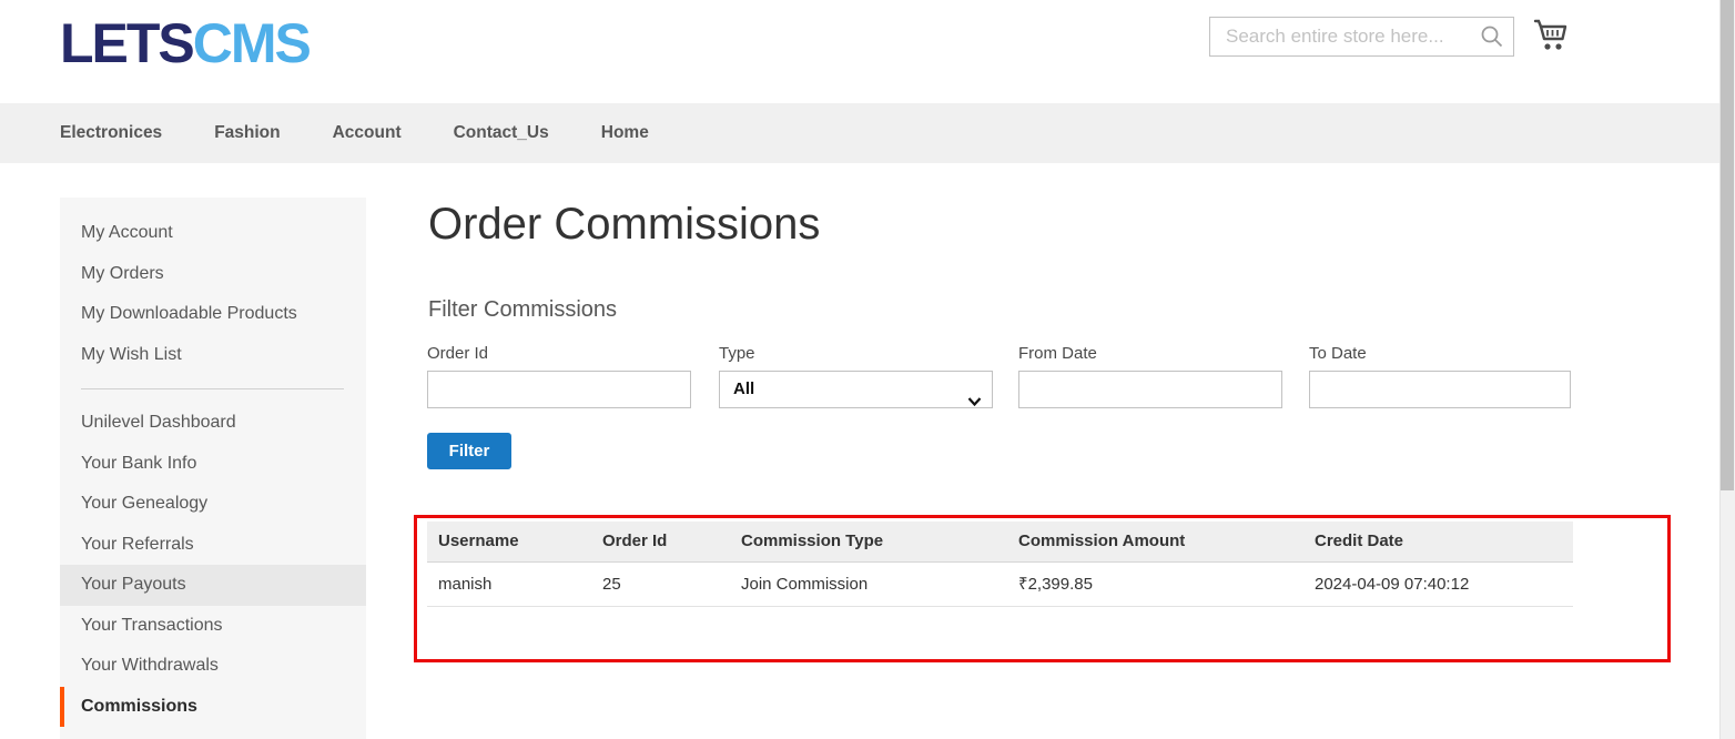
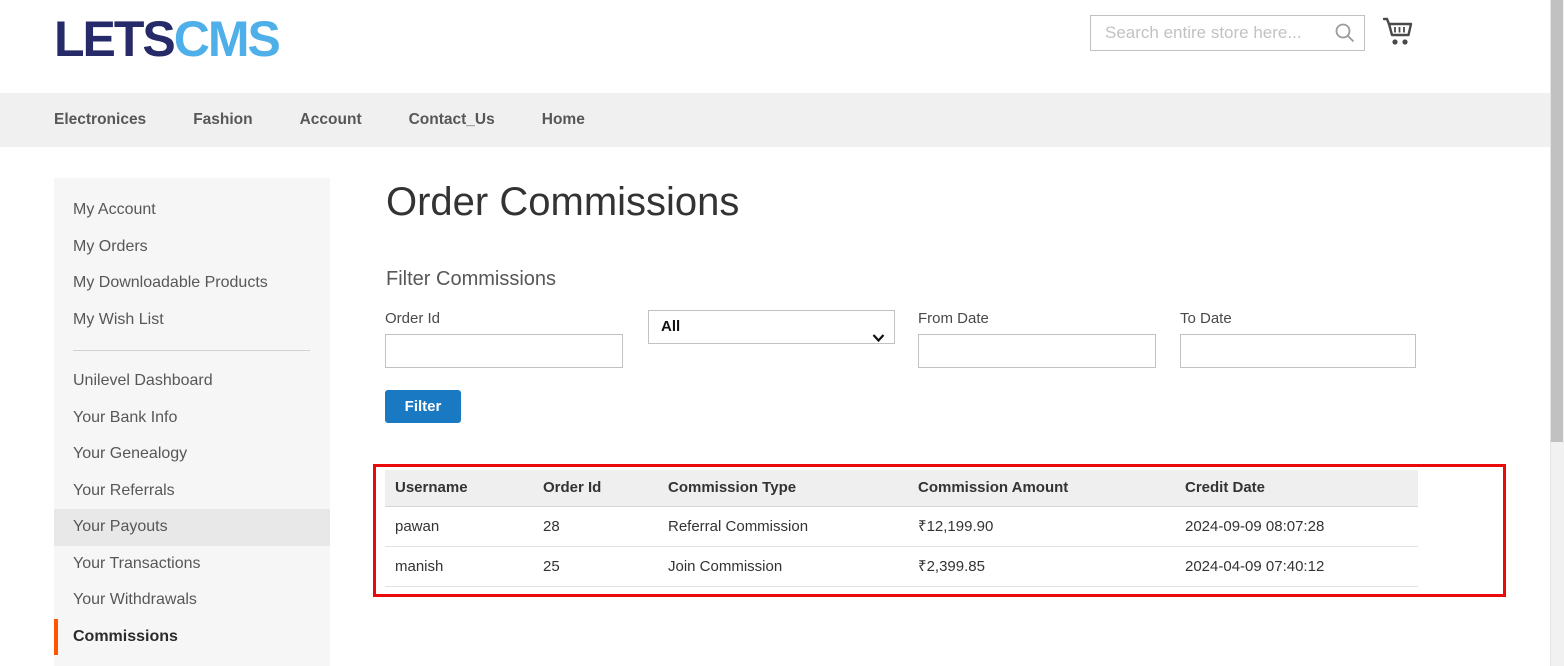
  LETSCMS
  Search entire store here...
  Electronices
  Fashion
  Account
  Contact_Us
  Home
  My Account
  My Orders
  My Downloadable Products
  My Wish List
  Unilevel Dashboard
  Your Bank Info
  Your Genealogy
  Your Referrals
  Your Payouts
  Your Transactions
  Your Withdrawals
  Commissions
  Order Commissions
  Filter Commissions
  Order Id
- Type
  All
  From Date
  To Date
  Filter
  Username	Order Id	Commission Type	Commission Amount	Credit Date
+ pawan	28	Referral Commission	₹12,199.90	2024-09-09 08:07:28
  manish	25	Join Commission	₹2,399.85	2024-04-09 07:40:12
